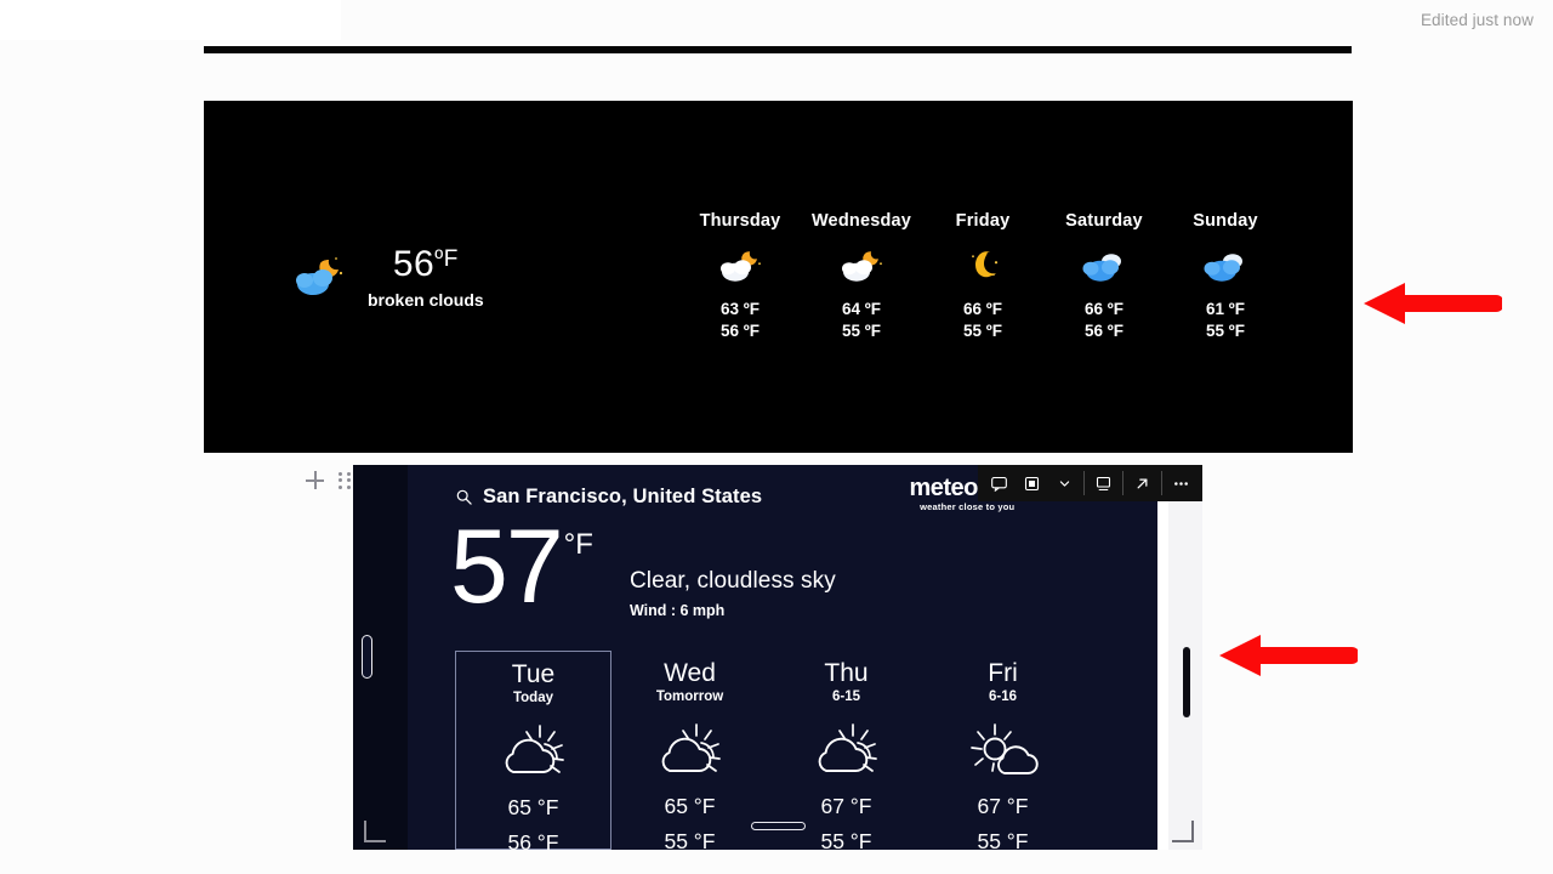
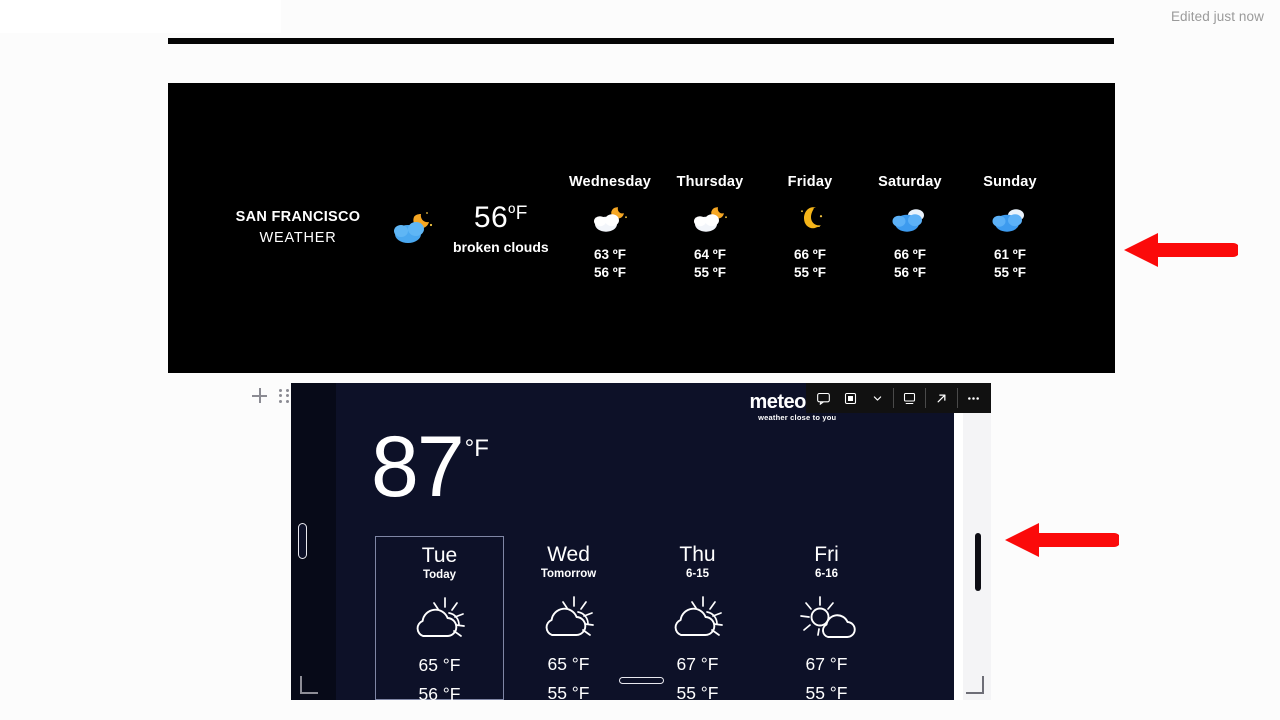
  Edited just now
+ SAN FRANCISCO
+ WEATHER
  56ºF
  broken clouds
- Thursday
+ Wednesday
  63 ºF
  56 ºF
- Wednesday
+ Thursday
  64 ºF
  55 ºF
  Friday
  66 ºF
  55 ºF
  Saturday
  66 ºF
  56 ºF
  Sunday
  61 ºF
  55 ºF
- San Francisco, United States
- 57
+ 87
  °F
- Clear, cloudless sky
- Wind : 6 mph
  Tue
  Today
  65 °F
  56 °F
  Wed
  Tomorrow
  65 °F
  55 °F
  Thu
  6-15
  67 °F
  55 °F
  Fri
  6-16
  67 °F
  55 °F
  weather close to you
